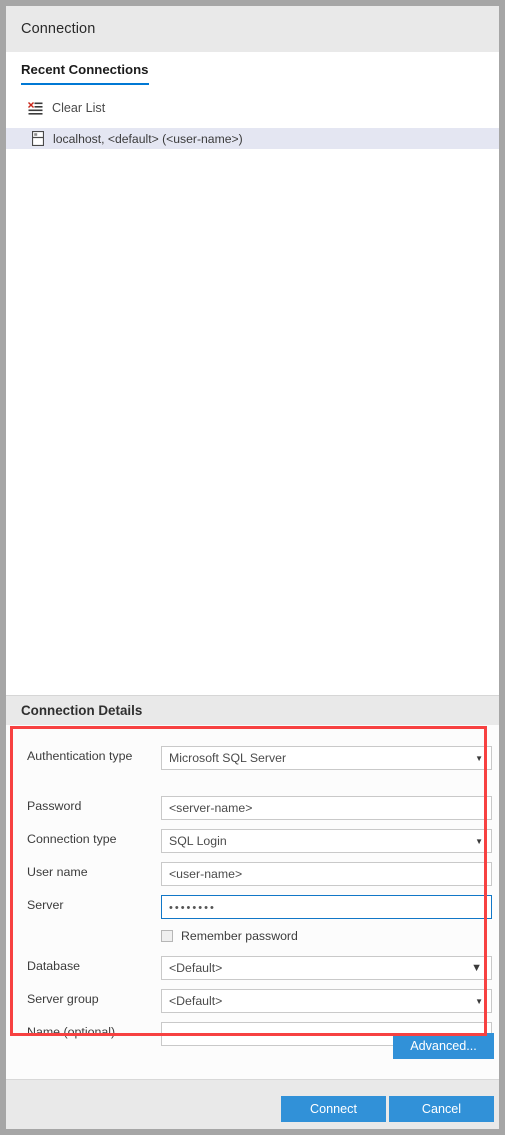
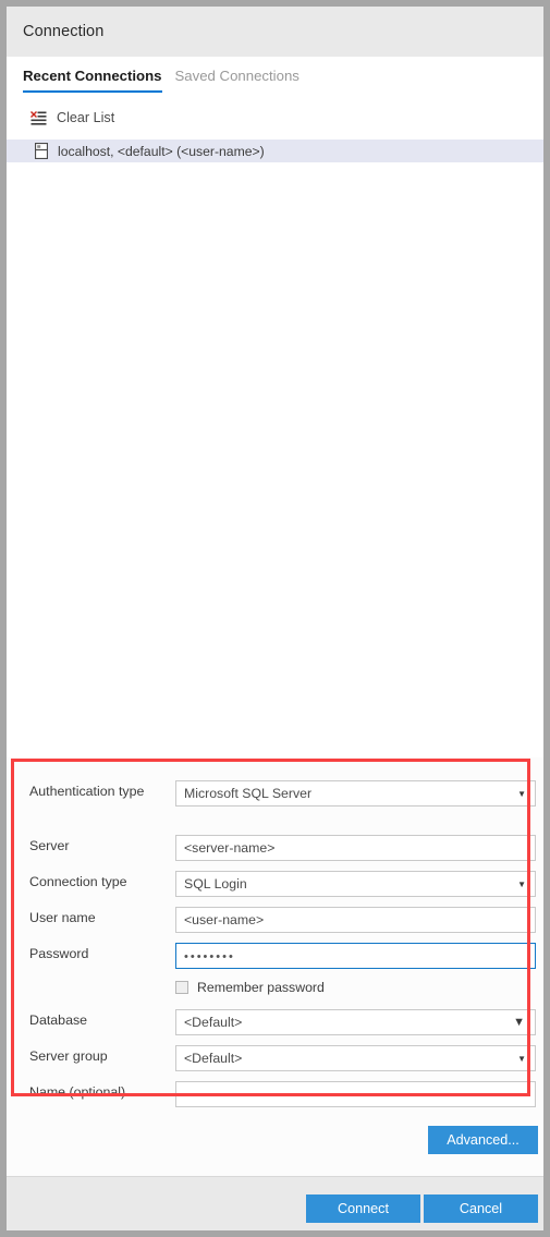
  Connection
  Recent Connections
+ Saved Connections
  Clear List
  localhost, <default> (<user-name>)
- Connection Details
  Authentication type
  Microsoft SQL Server
  ▼
- Password
+ Server
  <server-name>
  Connection type
  SQL Login
  ▼
  User name
  <user-name>
- Server
+ Password
  ••••••••
  Remember password
  Database
  <Default>
  ▼
  Server group
  <Default>
  ▼
  Name (optional)
  Advanced...
  Connect
  Cancel
